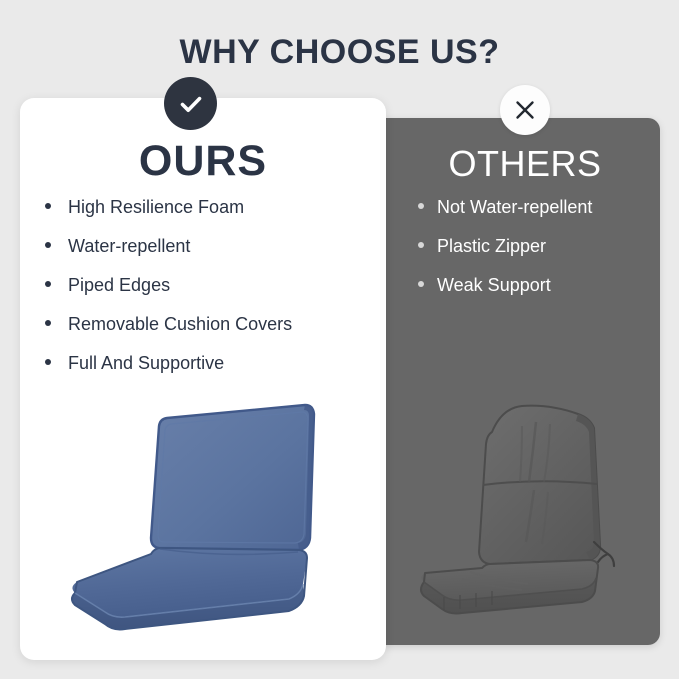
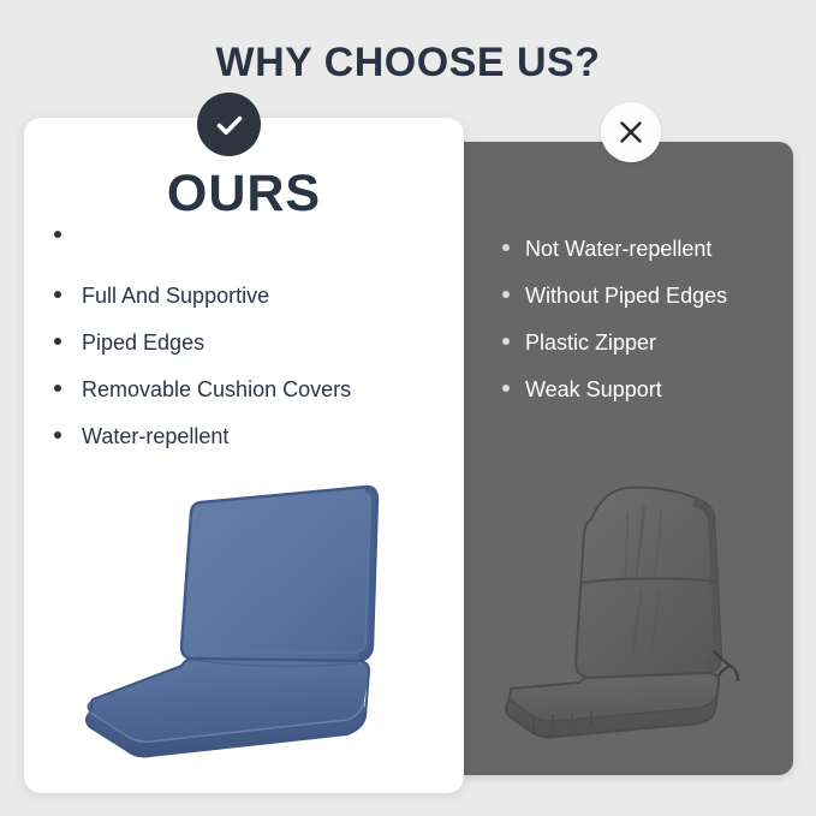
  WHY CHOOSE US?
  OURS
- OTHERS
- High Resilience Foam
- Water-repellent
+ Full And Supportive
  Piped Edges
  Removable Cushion Covers
- Full And Supportive
+ Water-repellent
  Not Water-repellent
+ Without Piped Edges
  Plastic Zipper
  Weak Support
